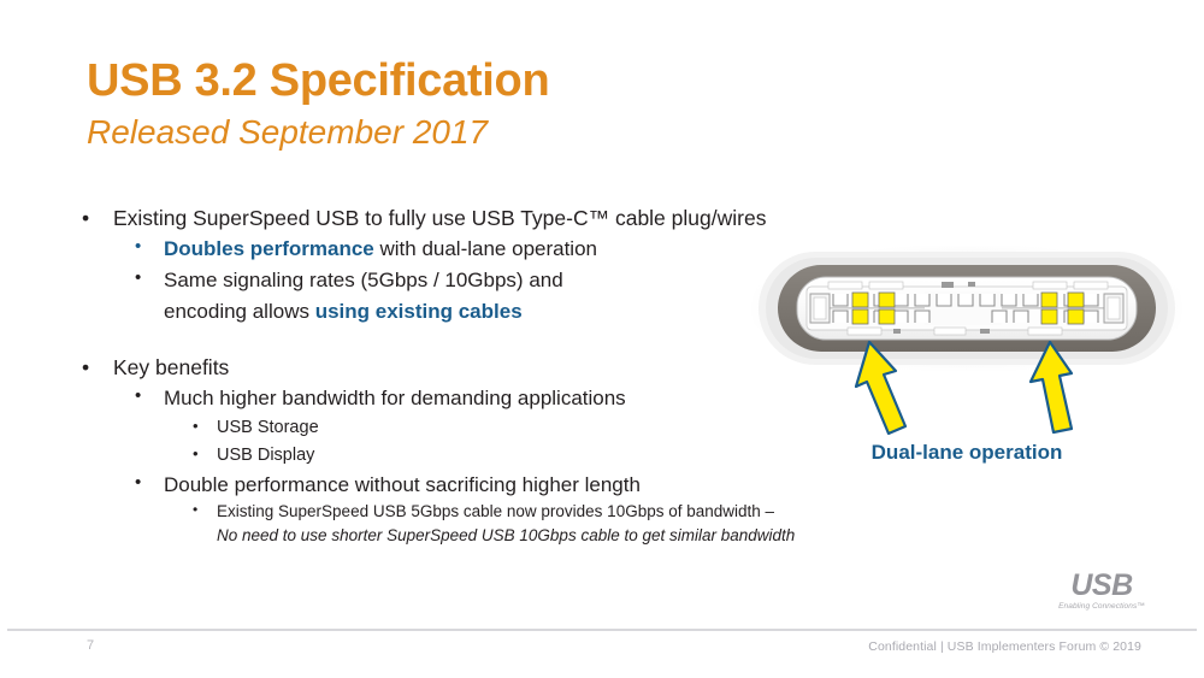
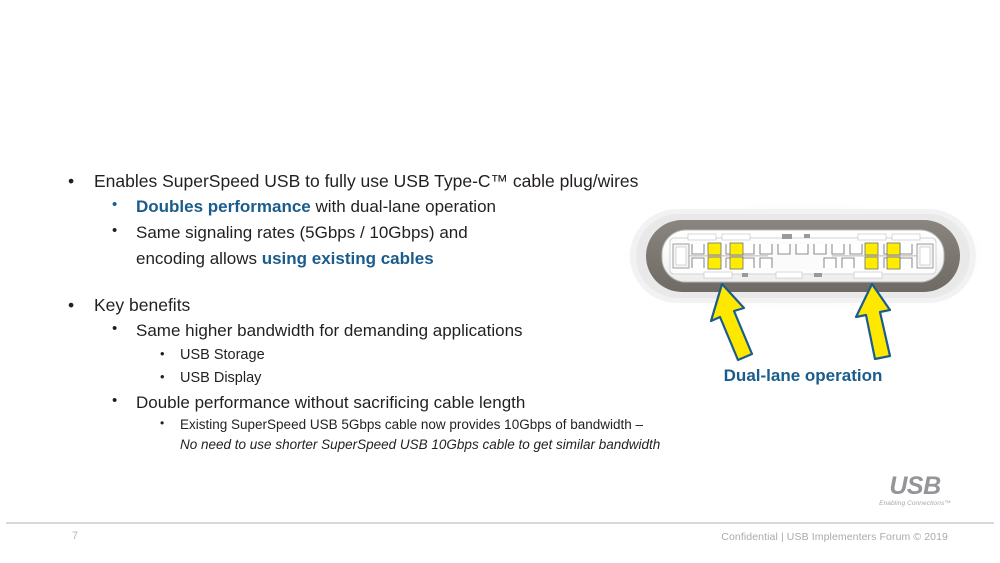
- USB 3.2 Specification
- Released September 2017
  •
- Existing SuperSpeed USB to fully use USB Type-C™ cable plug/wires
+ Enables SuperSpeed USB to fully use USB Type-C™ cable plug/wires
  •
  Doubles performance with dual-lane operation
  •
  Same signaling rates (5Gbps / 10Gbps) and
  encoding allows using existing cables
  •
  Key benefits
  •
- Much higher bandwidth for demanding applications
+ Same higher bandwidth for demanding applications
  •
  USB Storage
  •
  USB Display
  •
- Double performance without sacrificing higher length
+ Double performance without sacrificing cable length
  •
  Existing SuperSpeed USB 5Gbps cable now provides 10Gbps of bandwidth –
  No need to use shorter SuperSpeed USB 10Gbps cable to get similar bandwidth
  Dual-lane operation
  7
  Confidential | USB Implementers Forum © 2019
  USB
